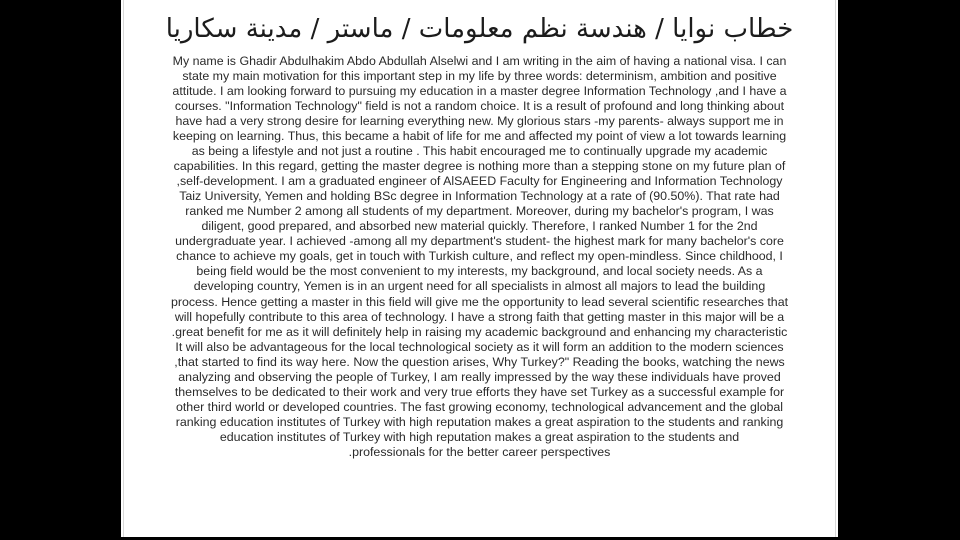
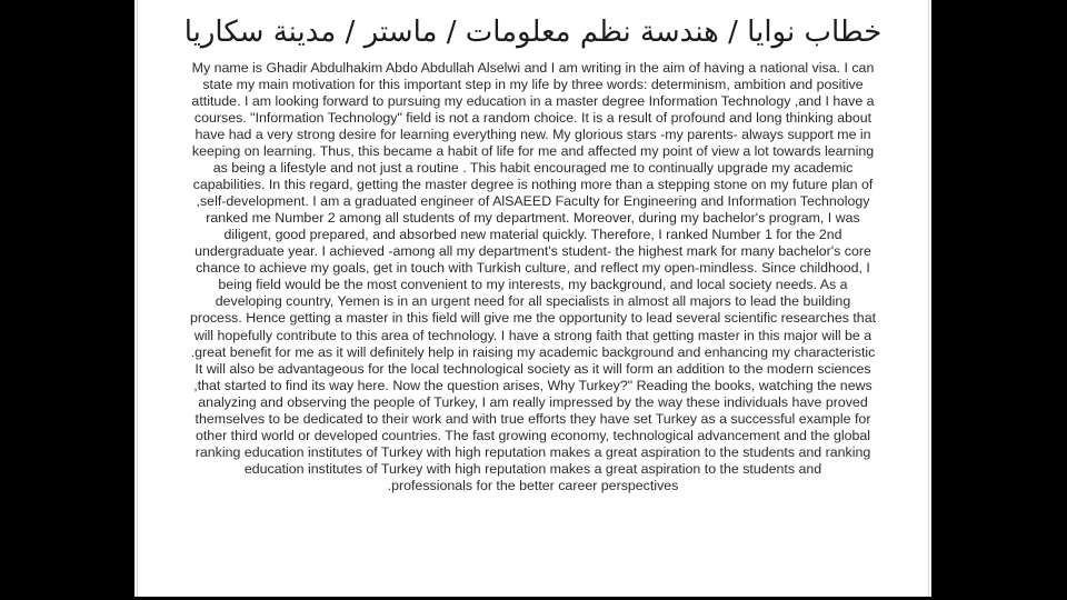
  خطاب نوايا / هندسة نظم معلومات / ماستر / مدينة سكاريا
  My name is Ghadir Abdulhakim Abdo Abdullah Alselwi and I am writing in the aim of having a national visa. I can
  state my main motivation for this important step in my life by three words: determinism, ambition and positive
  attitude. I am looking forward to pursuing my education in a master degree Information Technology ,and I have a
  courses. "Information Technology" field is not a random choice. It is a result of profound and long thinking about
  have had a very strong desire for learning everything new. My glorious stars -my parents- always support me in
  keeping on learning. Thus, this became a habit of life for me and affected my point of view a lot towards learning
  as being a lifestyle and not just a routine . This habit encouraged me to continually upgrade my academic
  capabilities. In this regard, getting the master degree is nothing more than a stepping stone on my future plan of
  ,self-development. I am a graduated engineer of AlSAEED Faculty for Engineering and Information Technology
- Taiz University, Yemen and holding BSc degree in Information Technology at a rate of (90.50%). That rate had
  ranked me Number 2 among all students of my department. Moreover, during my bachelor's program, I was
  diligent, good prepared, and absorbed new material quickly. Therefore, I ranked Number 1 for the 2nd
  undergraduate year. I achieved -among all my department's student- the highest mark for many bachelor's core
  chance to achieve my goals, get in touch with Turkish culture, and reflect my open-mindless. Since childhood, I
  being field would be the most convenient to my interests, my background, and local society needs. As a
  developing country, Yemen is in an urgent need for all specialists in almost all majors to lead the building
  process. Hence getting a master in this field will give me the opportunity to lead several scientific researches that
  will hopefully contribute to this area of technology. I have a strong faith that getting master in this major will be a
  .great benefit for me as it will definitely help in raising my academic background and enhancing my characteristic
  It will also be advantageous for the local technological society as it will form an addition to the modern sciences
  ,that started to find its way here. Now the question arises, Why Turkey?" Reading the books, watching the news
  analyzing and observing the people of Turkey, I am really impressed by the way these individuals have proved
- themselves to be dedicated to their work and very true efforts they have set Turkey as a successful example for
+ themselves to be dedicated to their work and with true efforts they have set Turkey as a successful example for
  other third world or developed countries. The fast growing economy, technological advancement and the global
  ranking education institutes of Turkey with high reputation makes a great aspiration to the students and ranking
  education institutes of Turkey with high reputation makes a great aspiration to the students and
  .professionals for the better career perspectives
